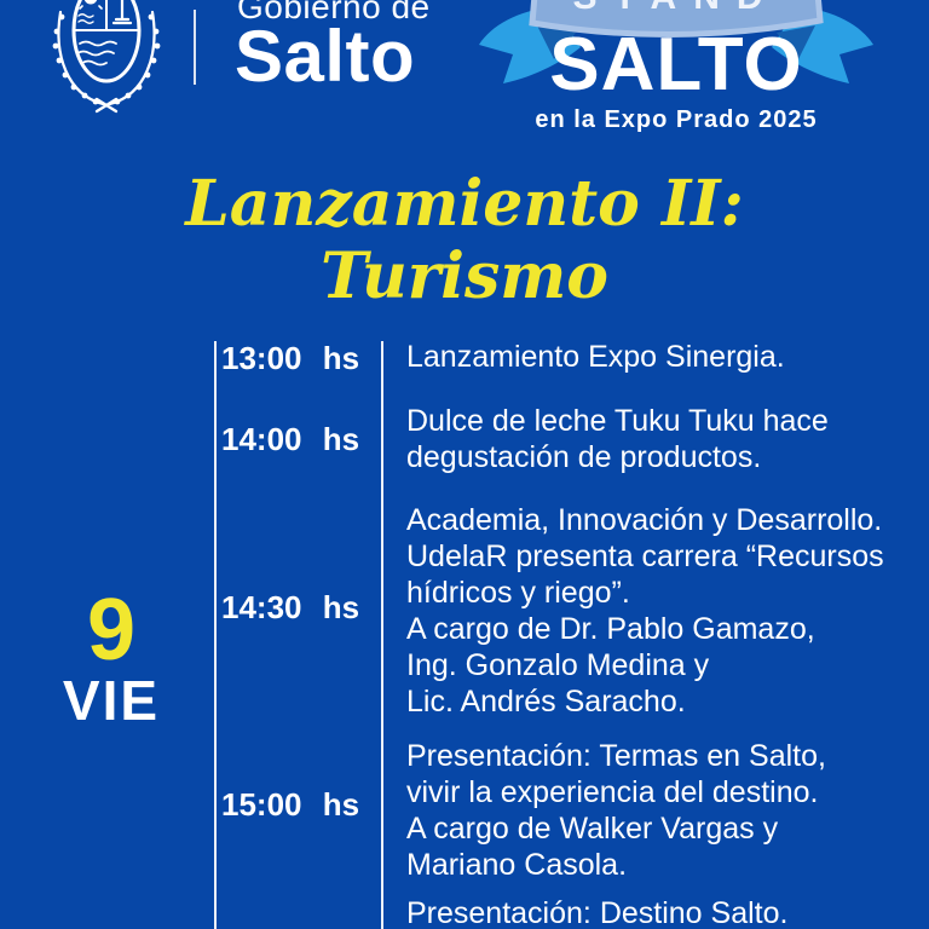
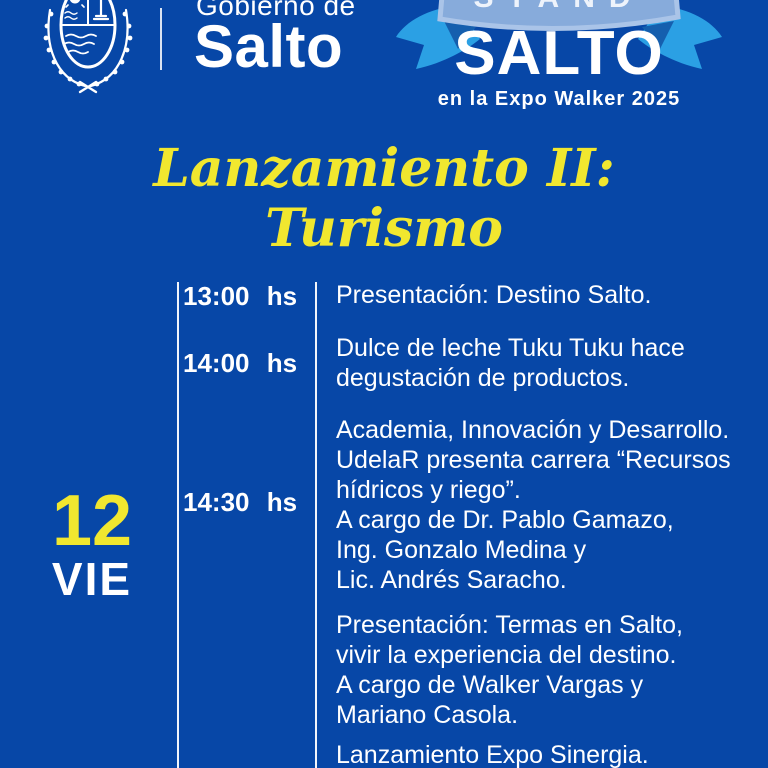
  Gobierno de
  Salto
  SALTO
- en la Expo Prado 2025
+ en la Expo Walker 2025
  Lanzamiento II:
  Turismo
- 9
+ 12
  VIE
  13:00 hs
- Lanzamiento Expo Sinergia.
+ Presentación: Destino Salto.
  14:00 hs
  Dulce de leche Tuku Tuku hace
  degustación de productos.
  14:30 hs
  Academia, Innovación y Desarrollo.
  UdelaR presenta carrera “Recursos
  hídricos y riego”.
  A cargo de Dr. Pablo Gamazo,
  Ing. Gonzalo Medina y
  Lic. Andrés Saracho.
- 15:00 hs
  Presentación: Termas en Salto,
  vivir la experiencia del destino.
  A cargo de Walker Vargas y
  Mariano Casola.
- Presentación: Destino Salto.
+ Lanzamiento Expo Sinergia.
